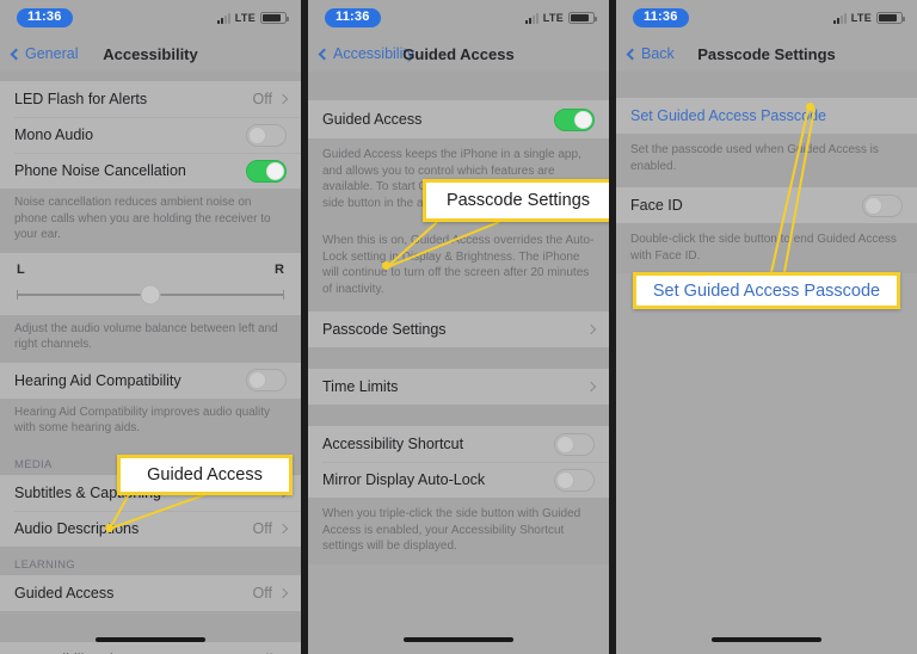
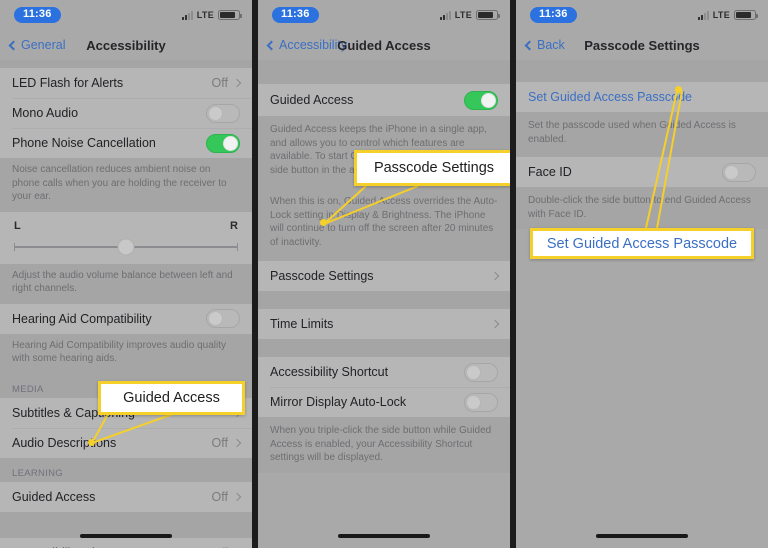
  11:36
  LTE
  General
  Accessibility
  LED Flash for Alerts
  Off
  Mono Audio
  Phone Noise Cancellation
  Noise cancellation reduces ambient noise on phone calls when you are holding the receiver to your ear.
  L
  R
  Adjust the audio volume balance between left and right channels.
  Hearing Aid Compatibility
  Hearing Aid Compatibility improves audio quality with some hearing aids.
  MEDIA
  Audio Descripons
  Off
  LEARNING
  Guided Access
  Off
  Guided Access
  11:36
  LTE
  Accessibility
  Guided Access
  Guided Access
  Guided Access keeps the iPhone in a single app, and allows you to control which features are available. To start side button in the a
  When this is on,uidedccess overrides the Auto-Lock setting in Dplay & Brightness. The iPhone will continue to turn off the screen after 20 minutes of inactivity.
  Passcode Settings
  Time Limits
  Accessibility Shortcut
  Mirror Display Auto-Lock
- When you triple-click the side button with Guided Access is enabled, your Accessibility Shortcut settings will be displayed.
+ When you triple-click the side button while Guided Access is enabled, your Accessibility Shortcut settings will be displayed.
  Passcode Settings
  11:36
  LTE
  Back
  Passcode Settings
  Set Guided Access Passcoe
  Set the passcode used when Gided Access is enabled.
  Face ID
  Double-click the side button to end Guided Access with Face ID.
  Set Guided Access Passcode
